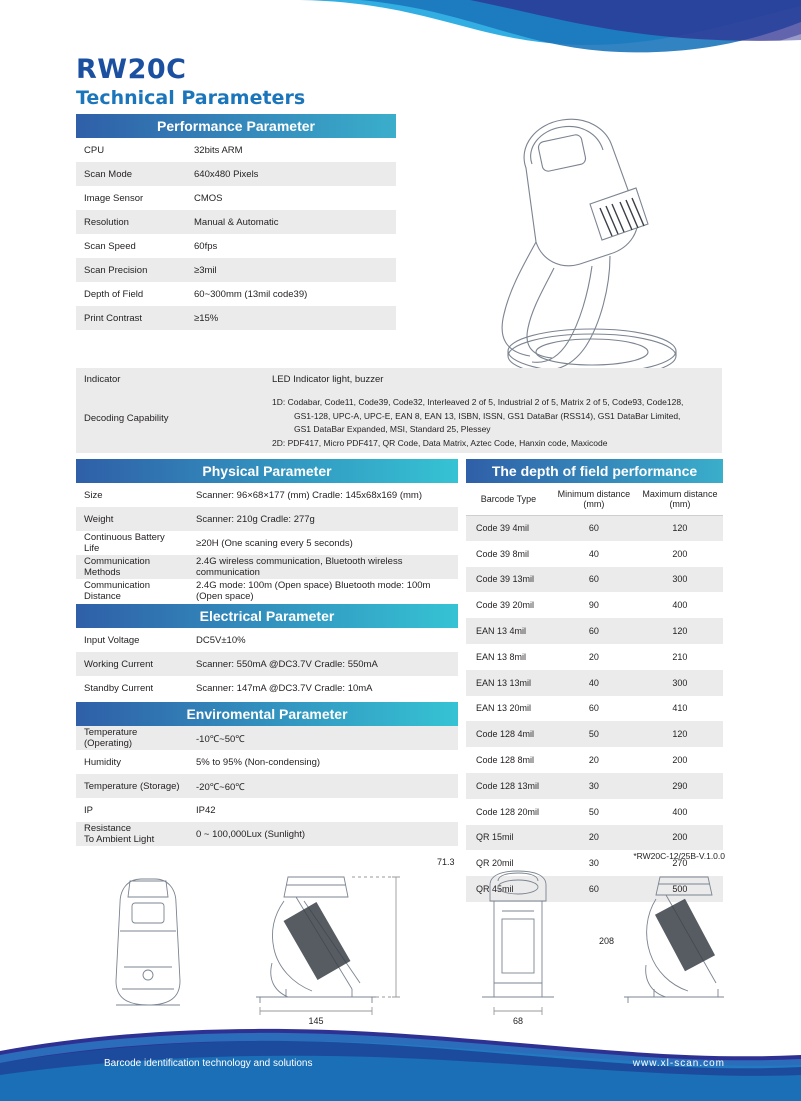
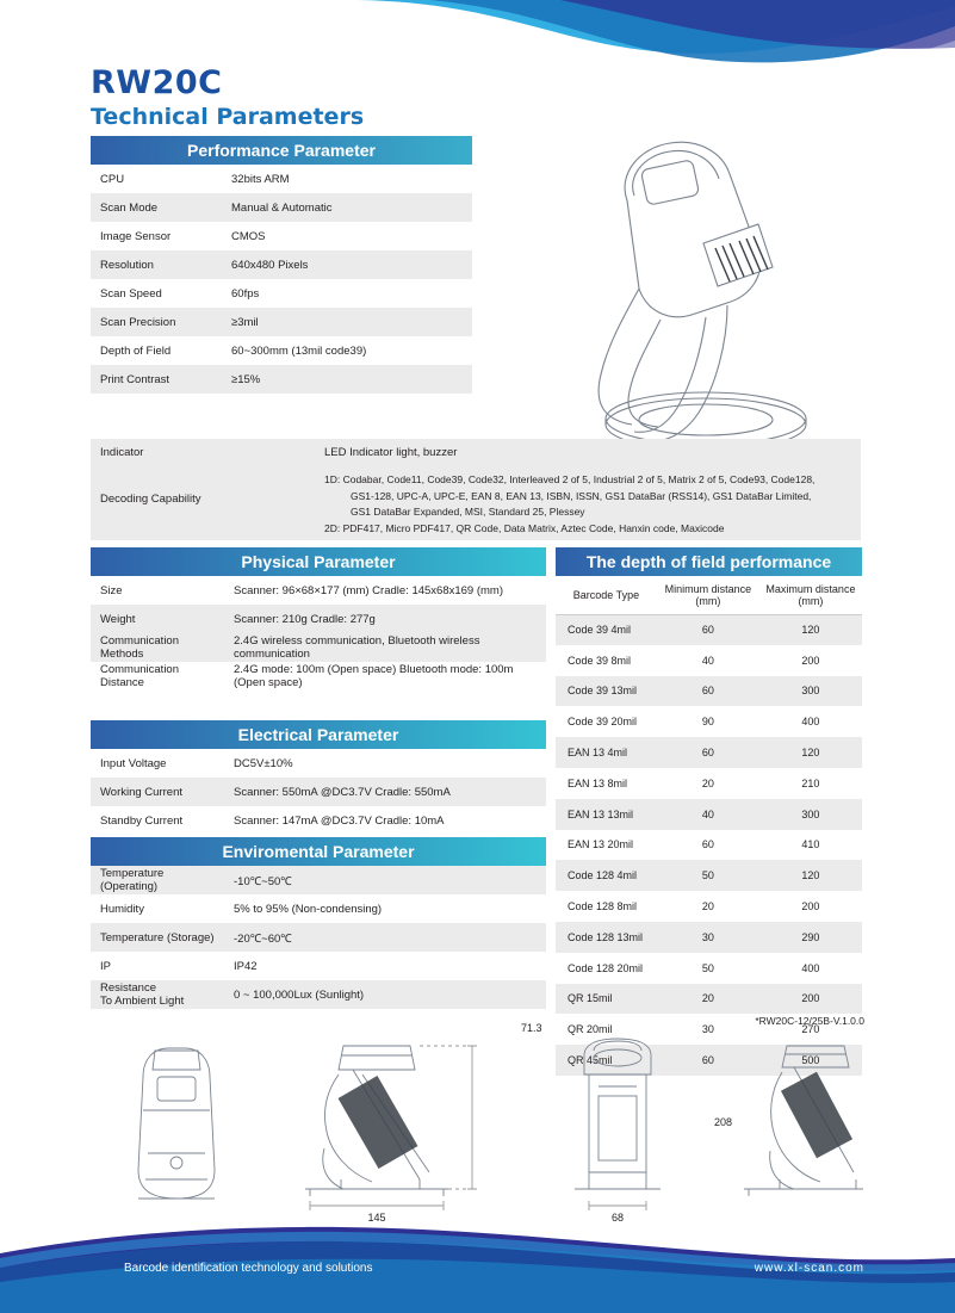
  RW20C
  Technical Parameters
  Performance Parameter
  CPU	32bits ARM
- Scan Mode	640x480 Pixels
+ Scan Mode	Manual & Automatic
  Image Sensor	CMOS
- Resolution	Manual & Automatic
+ Resolution	640x480 Pixels
  Scan Speed	60fps
  Scan Precision	≥3mil
  Depth of Field	60~300mm (13mil code39)
  Print Contrast	≥15%
  Indicator
  LED Indicator light, buzzer
  Decoding Capability
  1D: Codabar, Code11, Code39, Code32, Interleaved 2 of 5, Industrial 2 of 5, Matrix 2 of 5, Code93, Code128,
  GS1-128, UPC-A, UPC-E, EAN 8, EAN 13, ISBN, ISSN, GS1 DataBar (RSS14), GS1 DataBar Limited,
  GS1 DataBar Expanded, MSI, Standard 25, Plessey
  2D: PDF417, Micro PDF417, QR Code, Data Matrix, Aztec Code, Hanxin code, Maxicode
  Physical Parameter
  Size	Scanner: 96×68×177 (mm) Cradle: 145x68x169 (mm)
  Weight	Scanner: 210g Cradle: 277g
- Continuous Battery Life	≥20H (One scaning every 5 seconds)
  Communication Methods	2.4G wireless communication, Bluetooth wireless communication
  Communication Distance	2.4G mode: 100m (Open space) Bluetooth mode: 100m (Open space)
  Electrical Parameter
  Input Voltage	DC5V±10%
  Working Current	Scanner: 550mA @DC3.7V Cradle: 550mA
  Standby Current	Scanner: 147mA @DC3.7V Cradle: 10mA
  Enviromental Parameter
  Temperature (Operating)	-10℃~50℃
  Humidity	5% to 95% (Non-condensing)
  Temperature (Storage)	-20℃~60℃
  IP	IP42
  Resistance To Ambient Light	0 ~ 100,000Lux (Sunlight)
  The depth of field performance
  Barcode Type	Minimum distance (mm)	Maximum distance (mm)
  Code 39 4mil	60	120
  Code 39 8mil	40	200
  Code 39 13mil	60	300
  Code 39 20mil	90	400
  EAN 13 4mil	60	120
  EAN 13 8mil	20	210
  EAN 13 13mil	40	300
  EAN 13 20mil	60	410
  Code 128 4mil	50	120
  Code 128 8mil	20	200
  Code 128 13mil	30	290
  Code 128 20mil	50	400
  QR 15mil	20	200
  QR 20mil	30	270
  QR 45mil	60	500
  *RW20C-12/25B-V.1.0.0
  208
  145
  68
  71.3
  Barcode identification technology and solutions
  www.xl-scan.com
